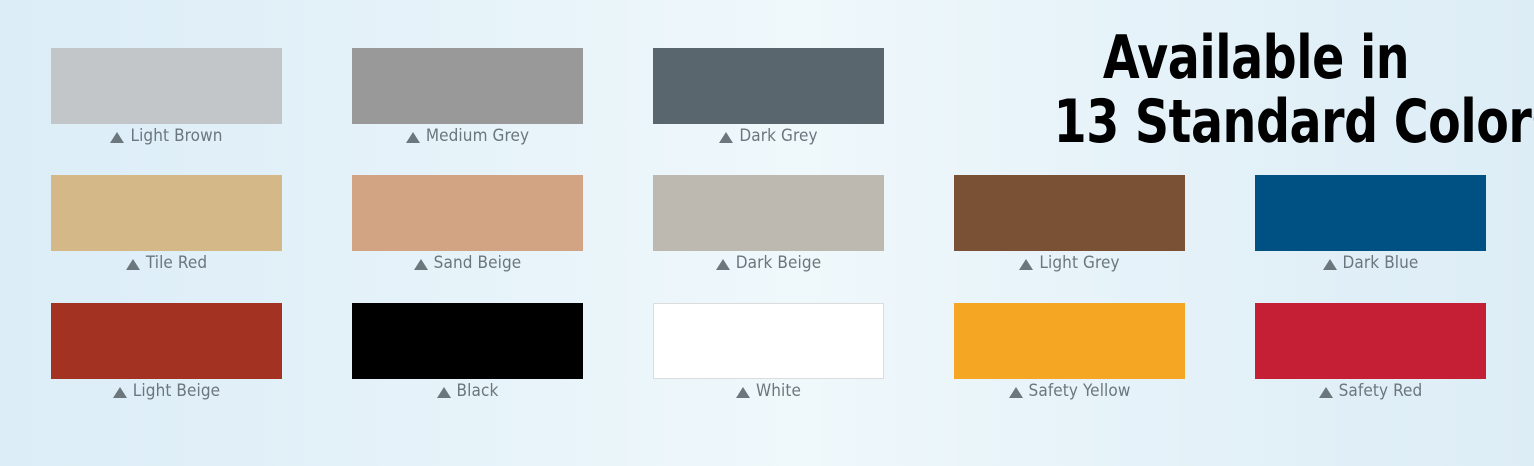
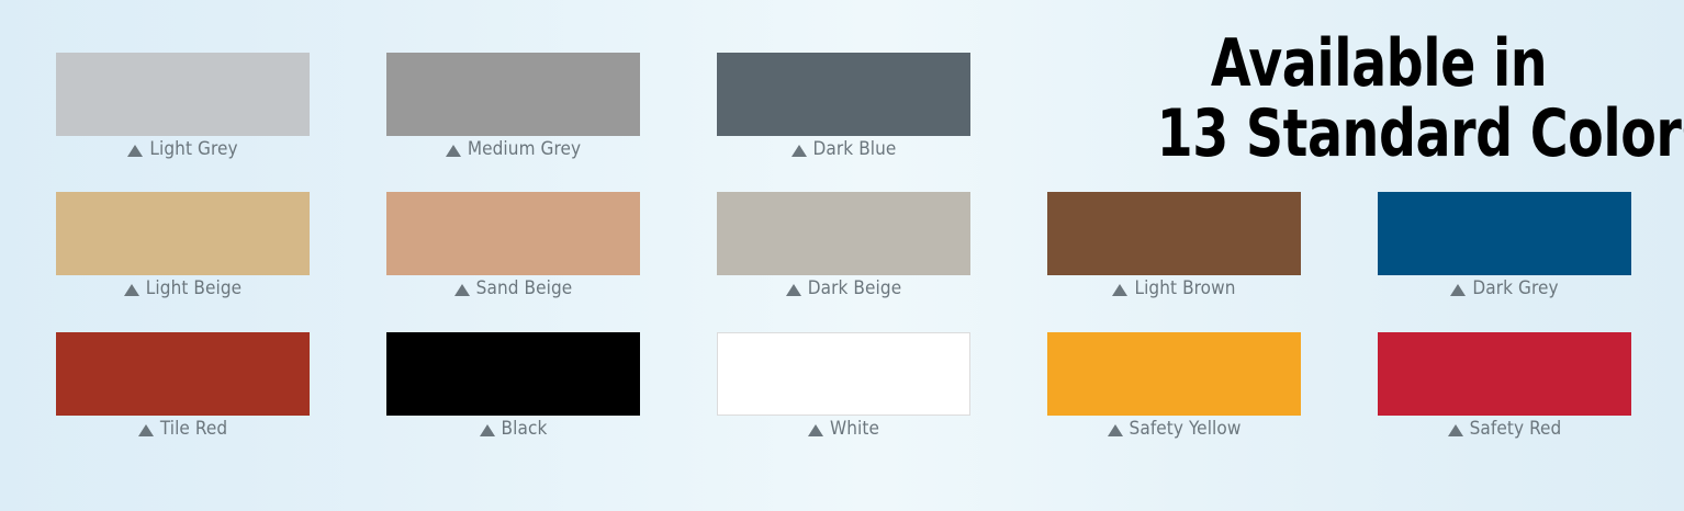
- Light Brown
+ Light Grey
  Medium Grey
- Dark Grey
+ Dark Blue
- Tile Red
+ Light Beige
  Sand Beige
  Dark Beige
- Light Grey
+ Light Brown
- Dark Blue
+ Dark Grey
- Light Beige
+ Tile Red
  Black
  White
  Safety Yellow
  Safety Red
  Available in
  13 Standard Color
